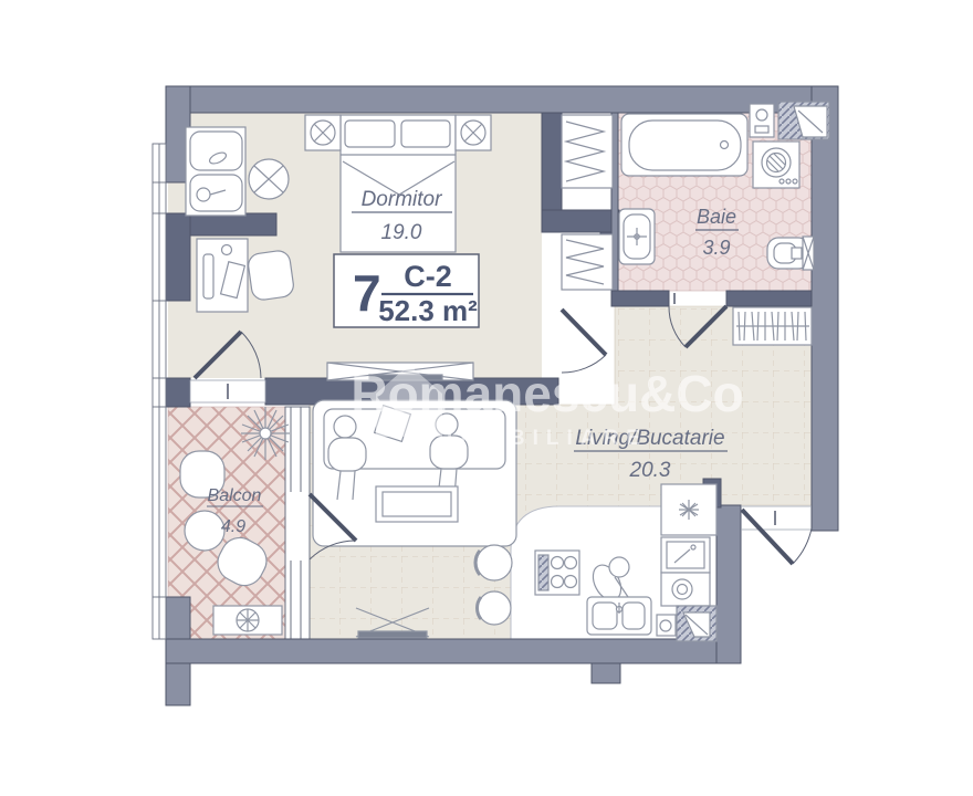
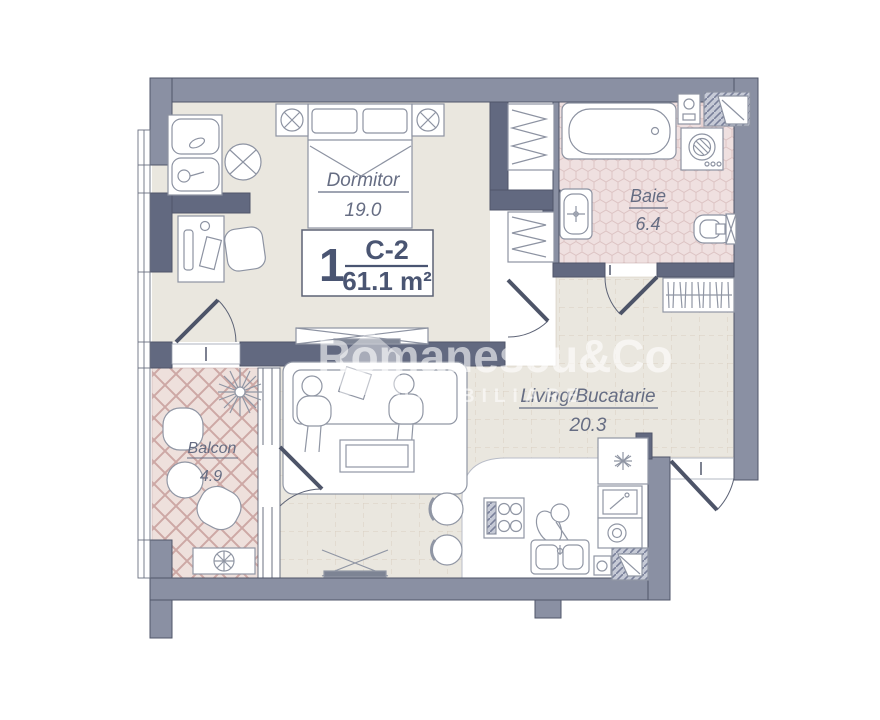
  Dormitor
  19.0
  Baie
- 3.9
+ 6.4
  Living/Bucatarie
  20.3
  Balcon
  4.9
- 7
+ 1
  C-2
- 52.3 m²
+ 61.1 m²
  Romanescu&Co
  IMOBILIARE
